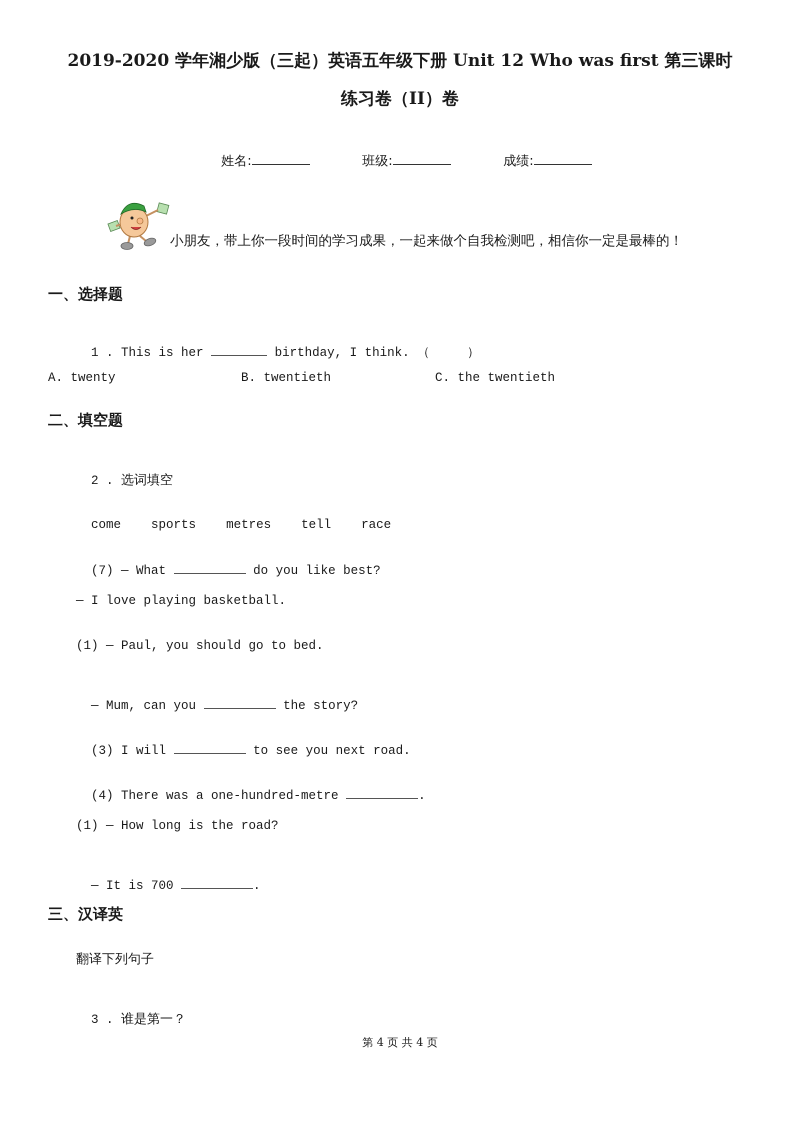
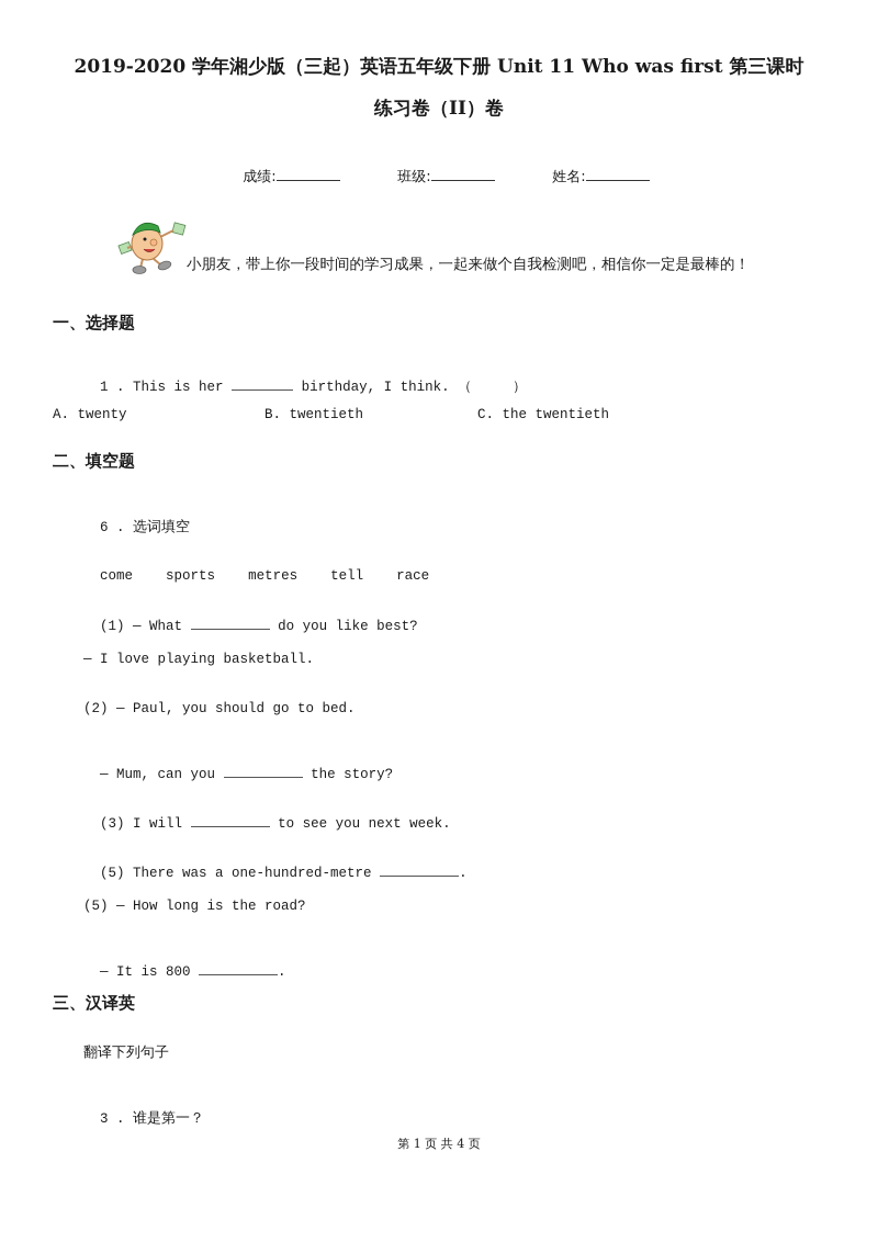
- 2019-2020 学年湘少版（三起）英语五年级下册 Unit 12 Who was first 第三课时
+ 2019-2020 学年湘少版（三起）英语五年级下册 Unit 11 Who was first 第三课时
  练习卷（II）卷
- 姓名:
+ 成绩:
  班级:
- 成绩:
+ 姓名:
  小朋友，带上你一段时间的学习成果，一起来做个自我检测吧，相信你一定是最棒的！
  一、选择题
  1 . This is her birthday, I think. （ ）
  A. twenty
  B. twentieth
  C. the twentieth
  二、填空题
- 2 . 选词填空
+ 6 . 选词填空
  come sports metres tell race
- (7) — What do you like best?
+ (1) — What do you like best?
  — I love playing basketball.
- (1) — Paul, you should go to bed.
+ (2) — Paul, you should go to bed.
  — Mum, can you the story?
- (3) I will to see you next road.
+ (3) I will to see you next week.
- (4) There was a one-hundred-metre .
+ (5) There was a one-hundred-metre .
- (1) — How long is the road?
+ (5) — How long is the road?
- — It is 700 .
+ — It is 800 .
  三、汉译英
  翻译下列句子
  3 . 谁是第一？
- 第 4 页 共 4 页
+ 第 1 页 共 4 页
